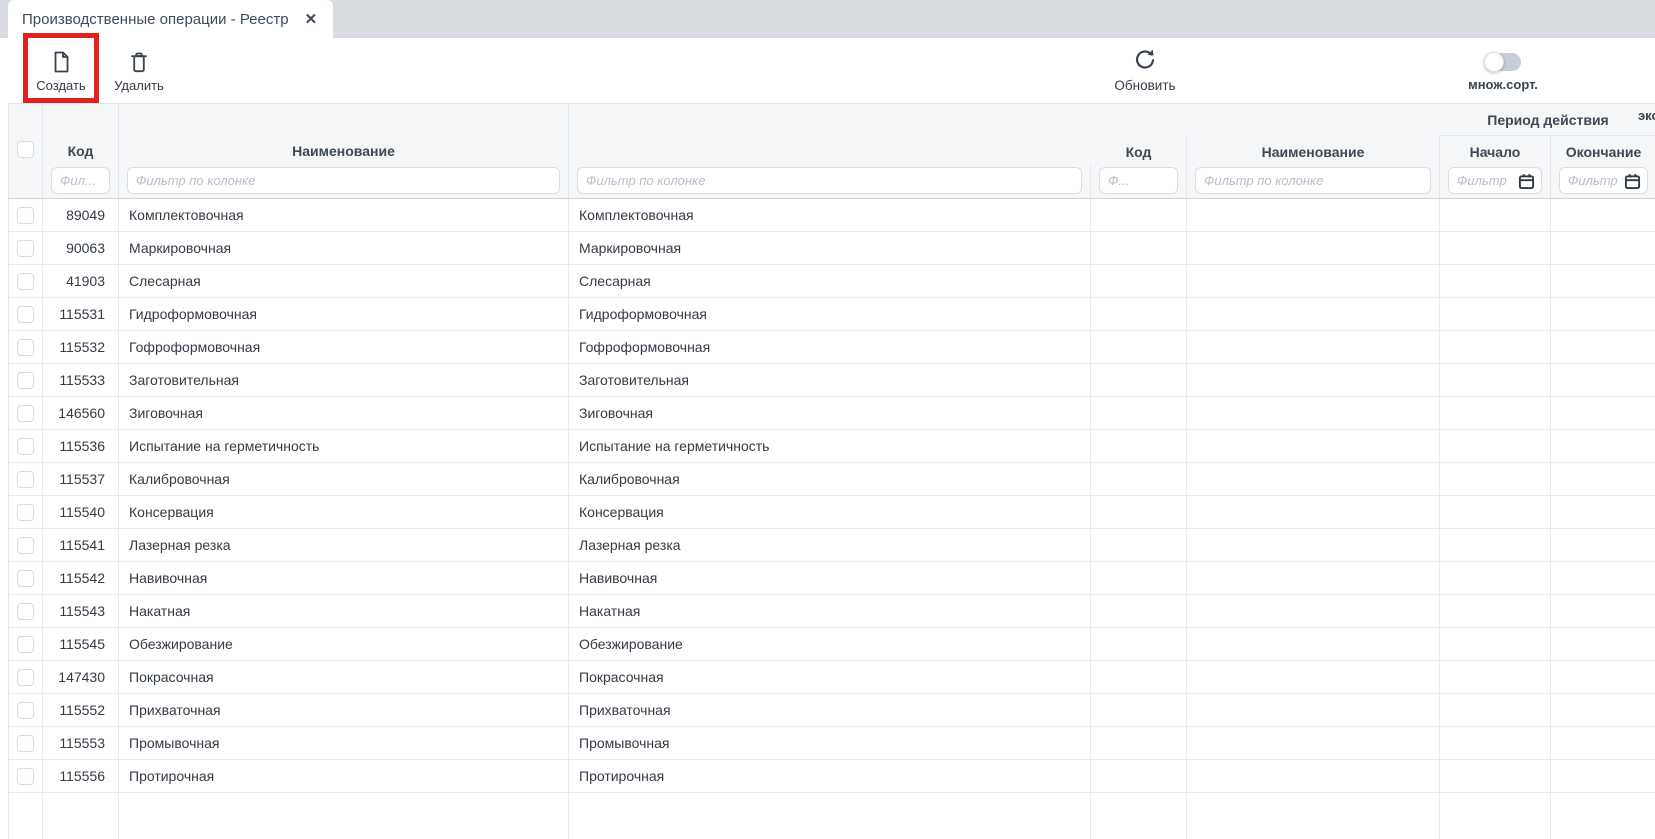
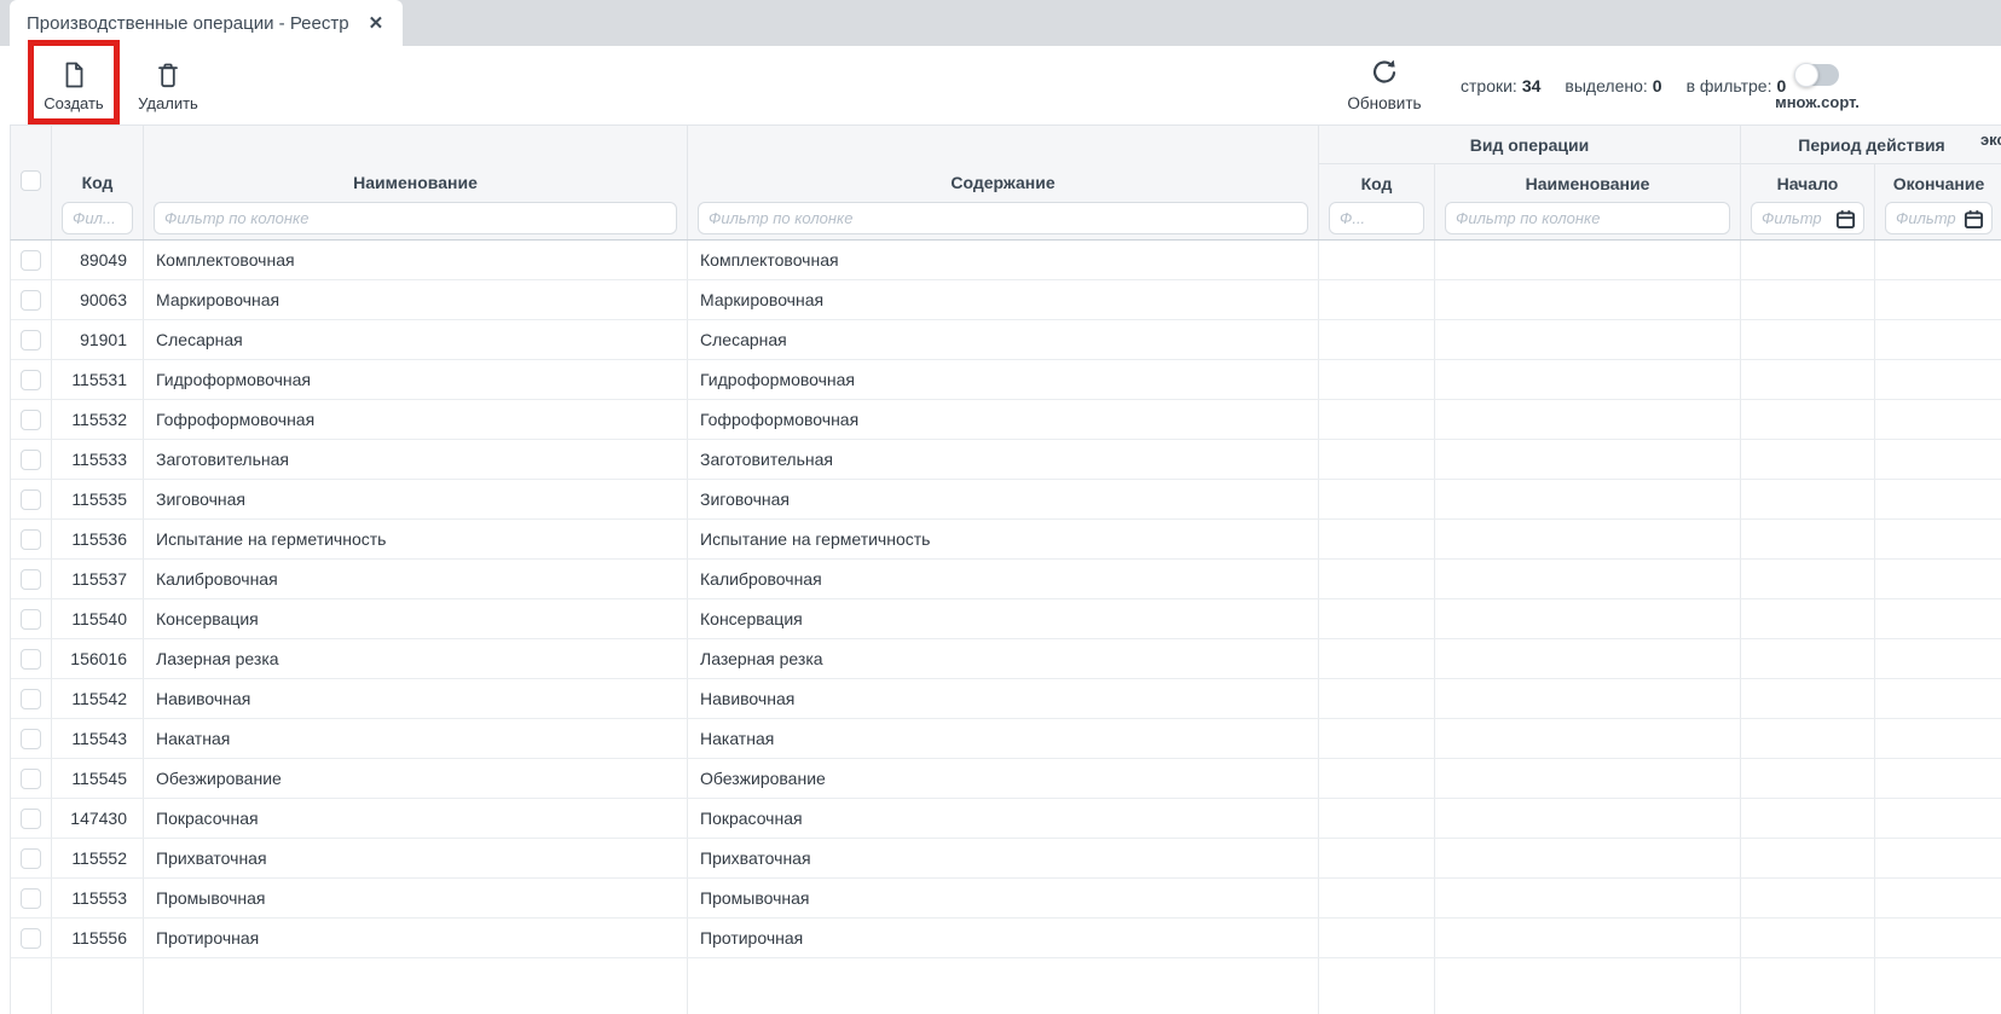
  Производственные операции - Реестр
  ✕
  Создать
  Удалить
  Обновить
+ строки: 34
+ выделено: 0
+ в фильтре: 0
  множ.сорт.
  Код
  Наименование
+ Содержание
+ Вид операции
  Период действия
  Код
  Наименование
  Начало
  Окончание
  Фил...
  Фильтр по колонке
  Фильтр по колонке
  Ф...
  Фильтр по колонке
  Фильтр
  Фильтр
  89049
  Комплектовочная
  Комплектовочная
  90063
  Маркировочная
  Маркировочная
- 41903
+ 91901
  Слесарная
  Слесарная
  115531
  Гидроформовочная
  Гидроформовочная
  115532
  Гофроформовочная
  Гофроформовочная
  115533
  Заготовительная
  Заготовительная
- 146560
+ 115535
  Зиговочная
  Зиговочная
  115536
  Испытание на герметичность
  Испытание на герметичность
  115537
  Калибровочная
  Калибровочная
  115540
  Консервация
  Консервация
- 115541
+ 156016
  Лазерная резка
  Лазерная резка
  115542
  Навивочная
  Навивочная
  115543
  Накатная
  Накатная
  115545
  Обезжирование
  Обезжирование
  147430
  Покрасочная
  Покрасочная
  115552
  Прихваточная
  Прихваточная
  115553
  Промывочная
  Промывочная
  115556
  Протирочная
  Протирочная
